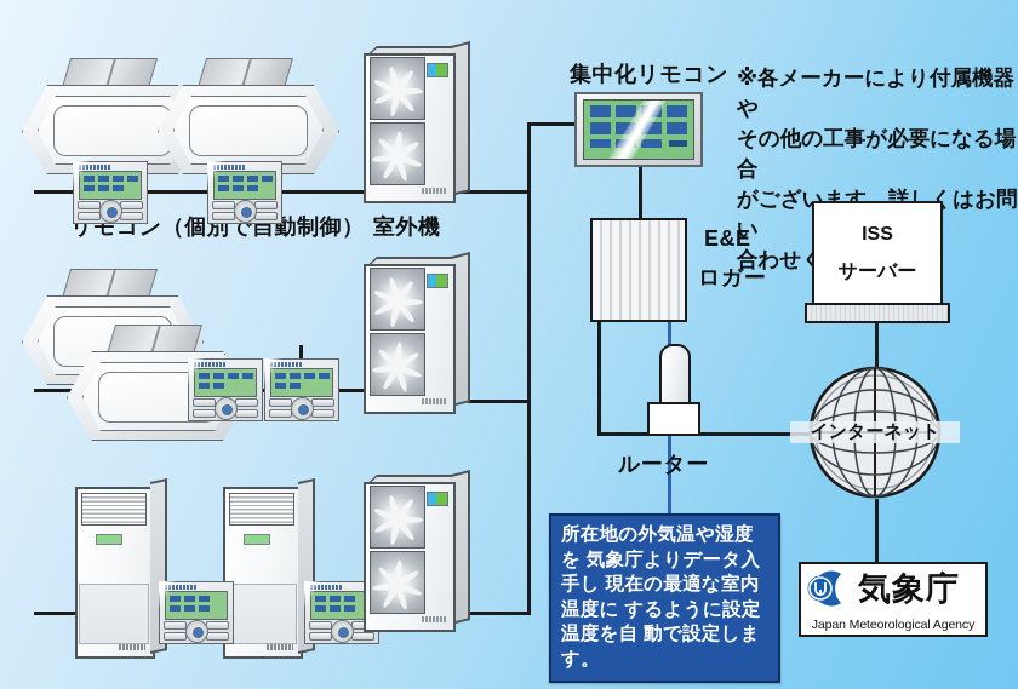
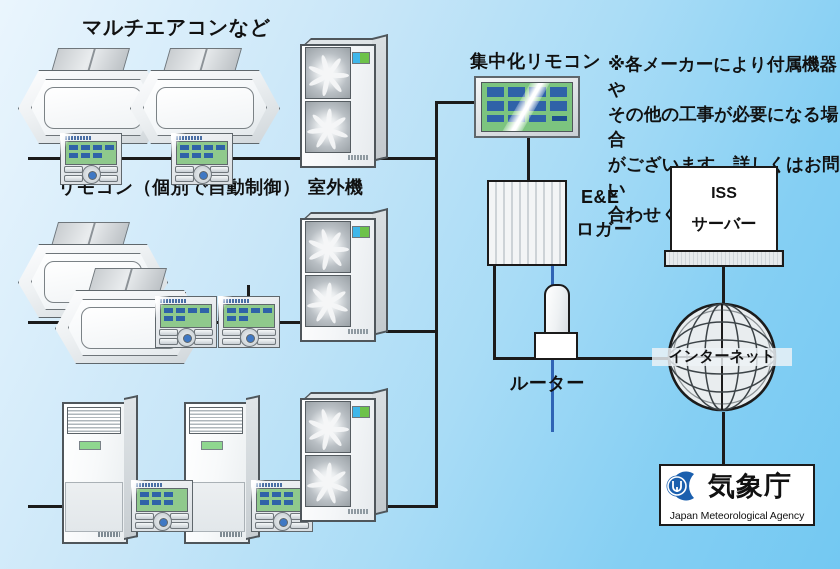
+ マルチエアコンなど
  リモコン（個別で自動制御）
  室外機
  集中化リモコン
  E&E
  ロガー
  ルーター
  ※各メーカーにより付属機器や
  その他の工事が必要になる場合
  がございます。詳しくはお問い
  ISS
  サーバー
  インターネット
- 所在地の外気温や湿度を 気象庁よりデータ入手し 現在の最適な室内温度に するように設定温度を自 動で設定します。
  気象庁
  Japan Meteorological Agency
